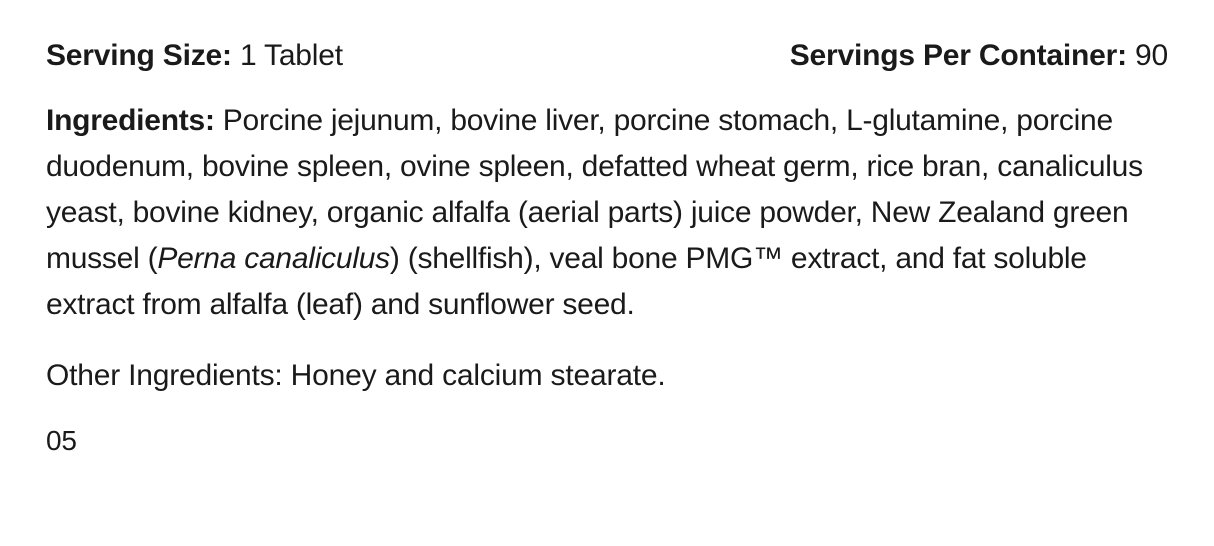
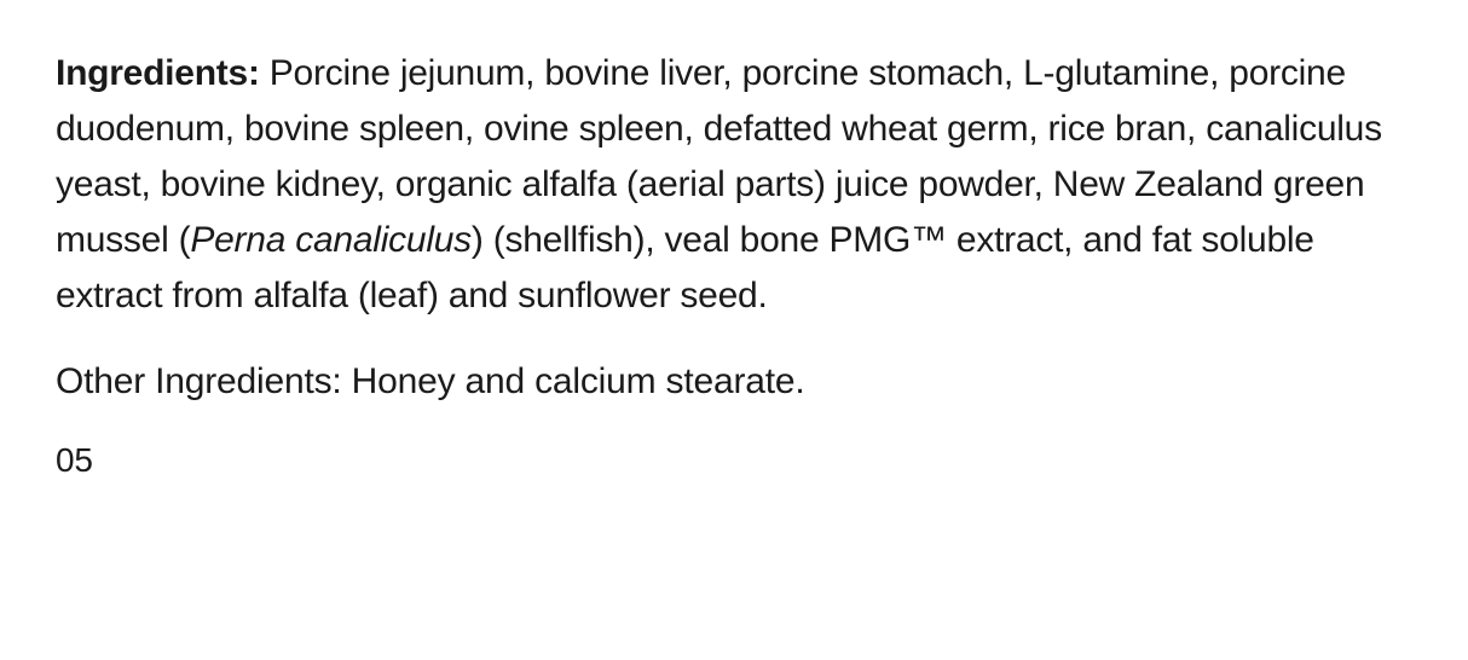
- Serving Size: 1 Tablet
- Servings Per Container: 90
  Ingredients: Porcine jejunum, bovine liver, porcine stomach, L-glutamine, porcine duodenum, bovine spleen, ovine spleen, defatted wheat germ, rice bran, canaliculus yeast, bovine kidney, organic alfalfa (aerial parts) juice powder, New Zealand green mussel (Perna canaliculus) (shellfish), veal bone PMG™ extract, and fat soluble extract from alfalfa (leaf) and sunflower seed.
  Other Ingredients: Honey and calcium stearate.
  05
